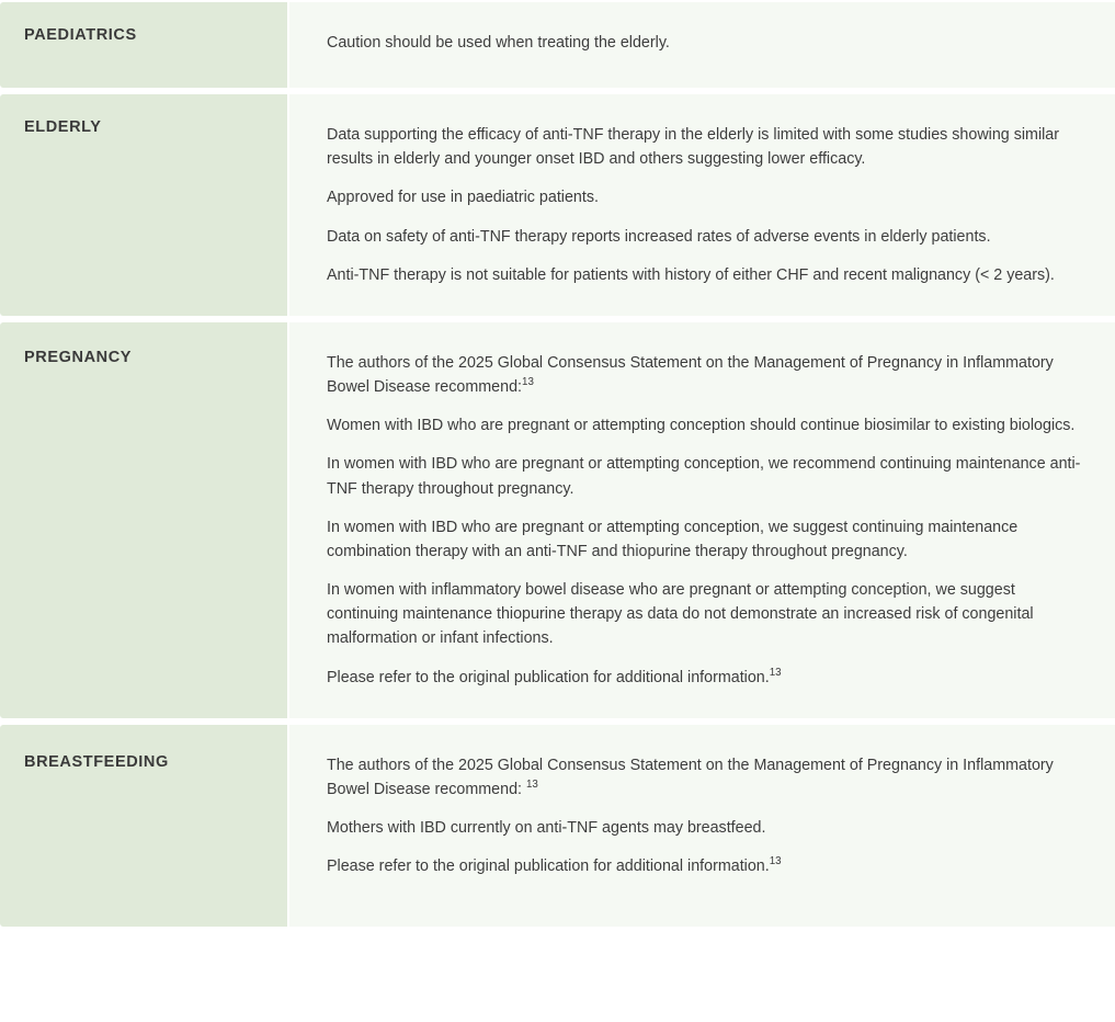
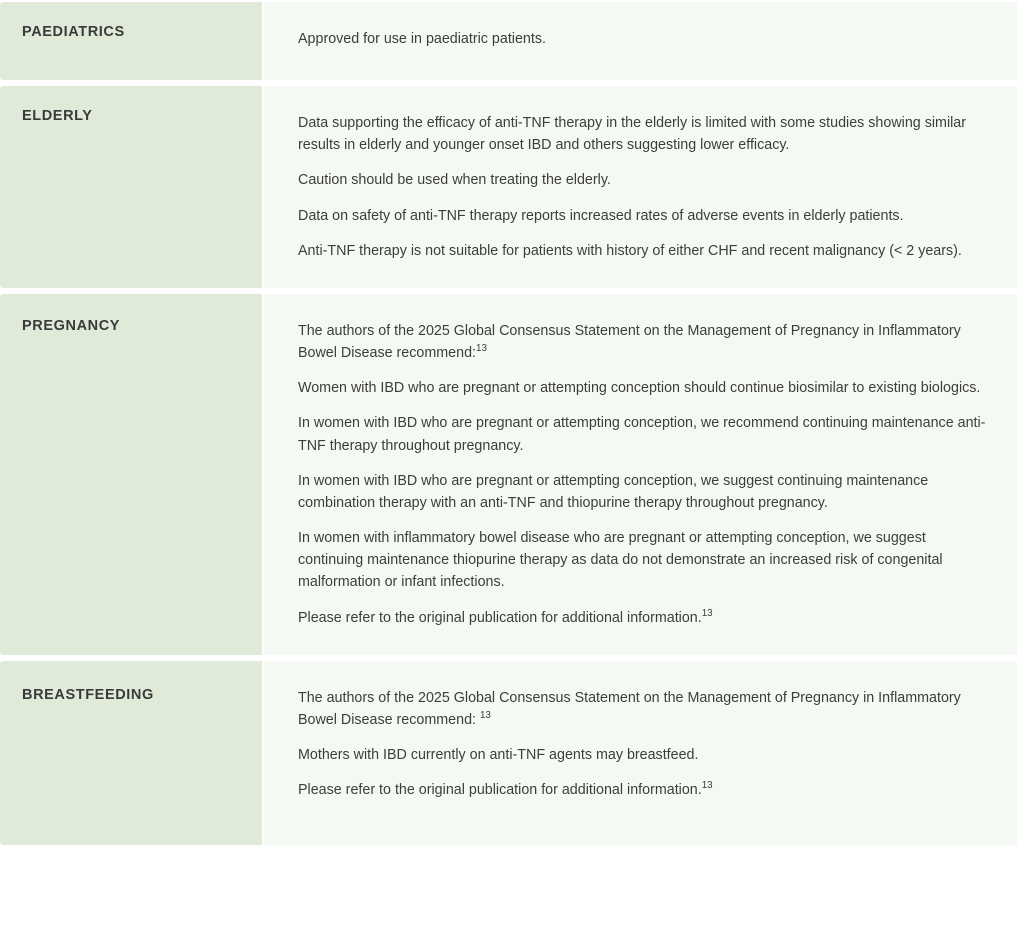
  PAEDIATRICS
- Caution should be used when treating the elderly.
+ Approved for use in paediatric patients.
  ELDERLY
  Data supporting the efficacy of anti-TNF therapy in the elderly is limited with some studies showing similar results in elderly and younger onset IBD and others suggesting lower efficacy.
- Approved for use in paediatric patients.
+ Caution should be used when treating the elderly.
  Data on safety of anti-TNF therapy reports increased rates of adverse events in elderly patients.
  Anti-TNF therapy is not suitable for patients with history of either CHF and recent malignancy (< 2 years).
  PREGNANCY
  The authors of the 2025 Global Consensus Statement on the Management of Pregnancy in Inflammatory Bowel Disease recommend:13
  Women with IBD who are pregnant or attempting conception should continue biosimilar to existing biologics.
  In women with IBD who are pregnant or attempting conception, we recommend continuing maintenance anti-TNF therapy throughout pregnancy.
  In women with IBD who are pregnant or attempting conception, we suggest continuing maintenance combination therapy with an anti-TNF and thiopurine therapy throughout pregnancy.
  In women with inflammatory bowel disease who are pregnant or attempting conception, we suggest continuing maintenance thiopurine therapy as data do not demonstrate an increased risk of congenital malformation or infant infections.
  Please refer to the original publication for additional information.13
  BREASTFEEDING
  The authors of the 2025 Global Consensus Statement on the Management of Pregnancy in Inflammatory Bowel Disease recommend: 13
  Mothers with IBD currently on anti-TNF agents may breastfeed.
  Please refer to the original publication for additional information.13
